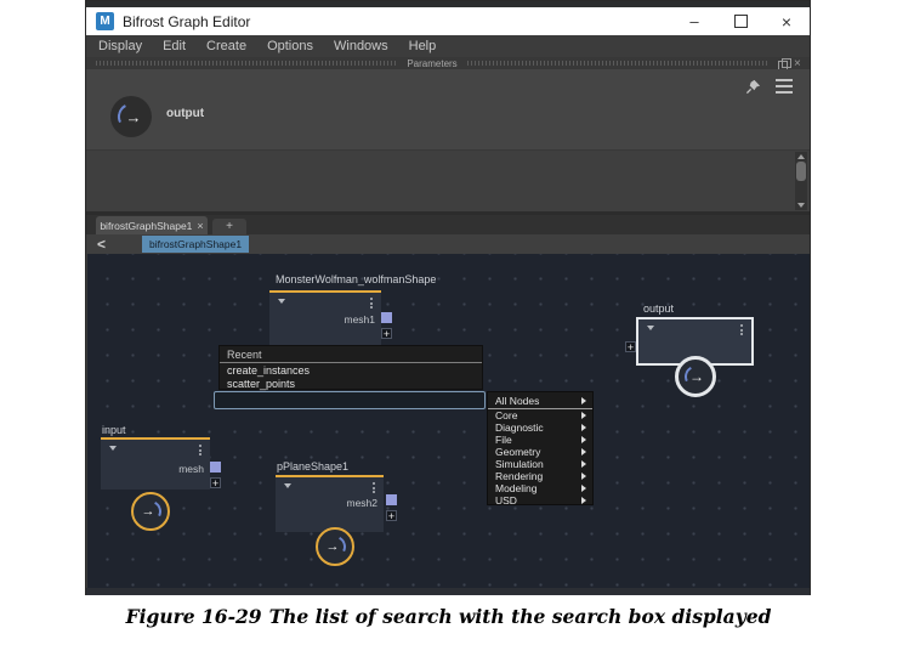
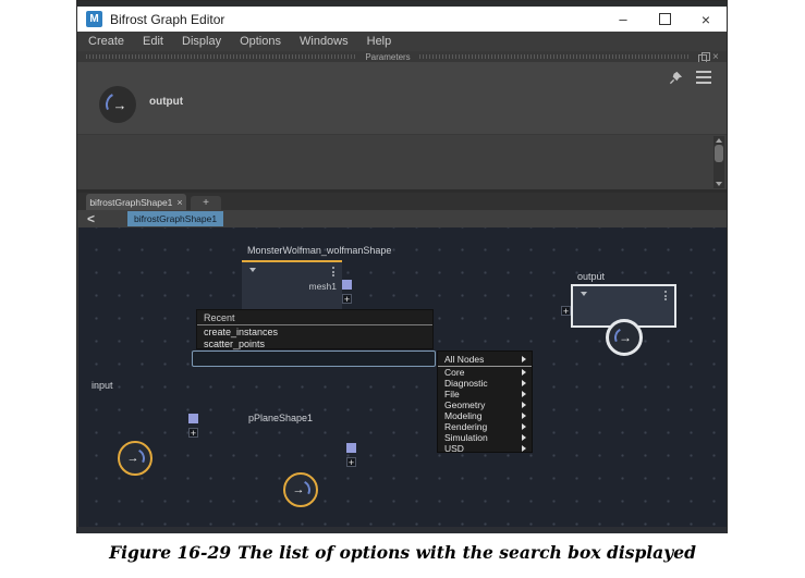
  M
  Bifrost Graph Editor
  –
  ×
- Display
+ Create
  Edit
- Create
+ Display
  Options
  Windows
  Help
  Parameters
  ×
  →
  output
  bifrostGraphShape1
  ×
  +
  <
  bifrostGraphShape1
  MonsterWolfman_wolfmanShape
  mesh1
  +
  output
  +
  →
  input
- mesh
  +
  →
  pPlaneShape1
- mesh2
  +
  →
  Recent
  create_instances
  scatter_points
  All Nodes
  Core
  Diagnostic
  File
  Geometry
- Simulation
+ Modeling
  Rendering
- Modeling
+ Simulation
  USD
- Figure 16-29 The list of search with the search box displayed
+ Figure 16-29 The list of options with the search box displayed
